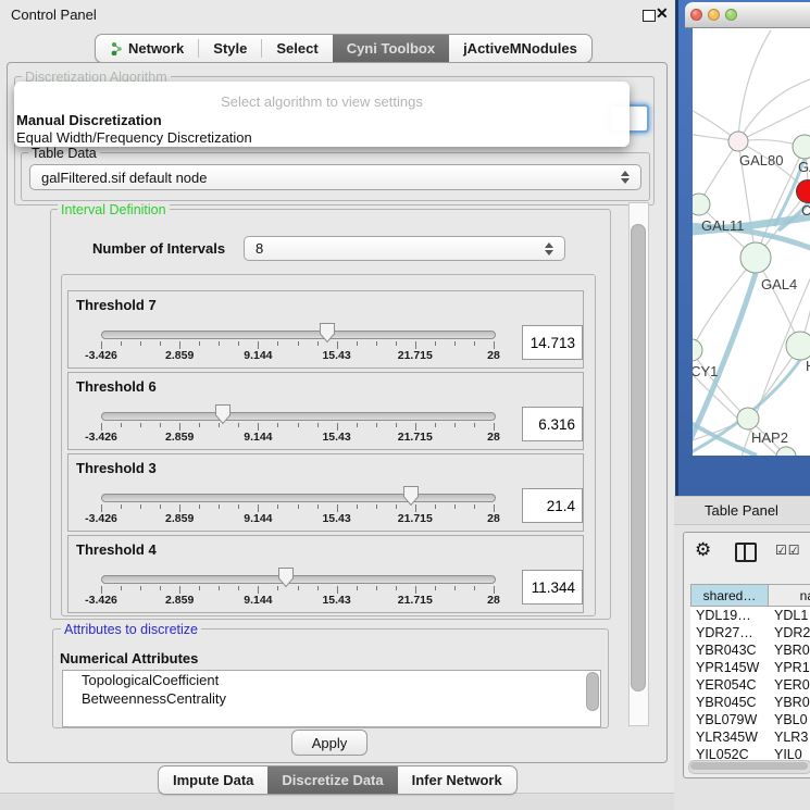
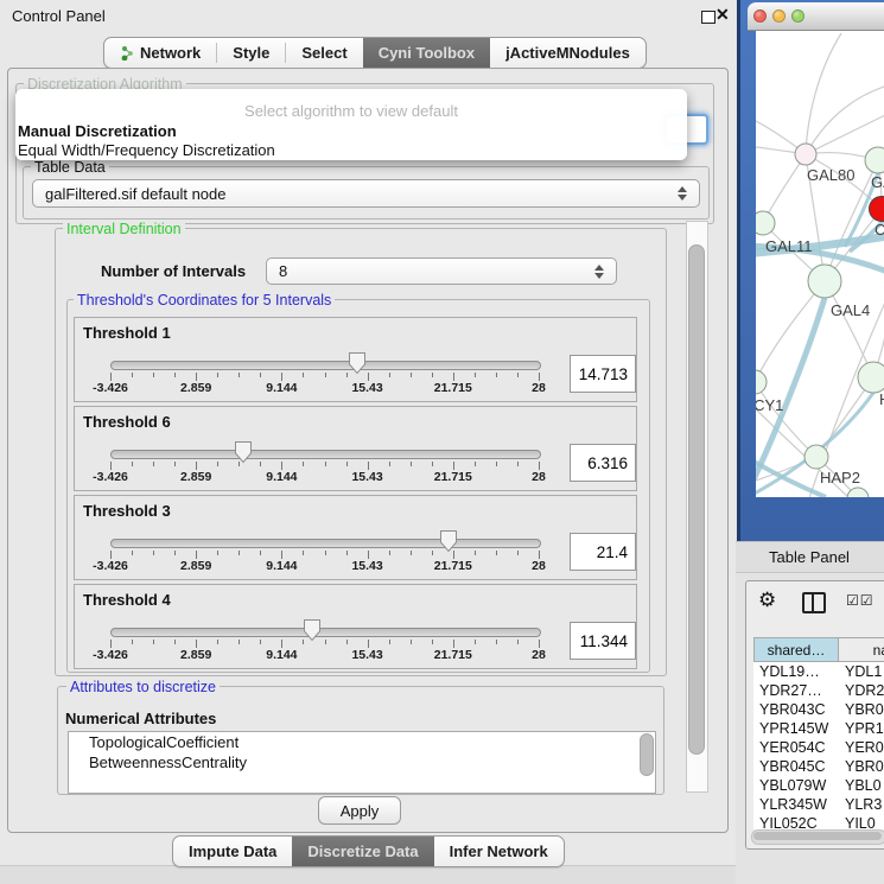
  Control Panel
  ✕
  Network
  Style
  Select
  Cyni Toolbox
  jActiveMNodules
  Discretization Algorithm
  Table Data
  galFiltered.sif default node
  Interval Definition
  Number of Intervals
  8
- Threshold 7
+ Threshold 1
  -3.426
  2.859
  9.144
  15.43
  21.715
  28
  14.713
  Threshold 6
  -3.426
  2.859
  9.144
  15.43
  21.715
  28
  6.316
  Threshold 3
  -3.426
  2.859
  9.144
  15.43
  21.715
  28
  21.4
  Threshold 4
  -3.426
  2.859
  9.144
  15.43
  21.715
  28
  11.344
+ Threshold's Coordinates for 5 Intervals
  Attributes to discretize
  Numerical Attributes
  TopologicalCoefficient
  BetweennessCentrality
  Apply
  Impute Data
  Discretize Data
  Infer Network
- Select algorithm to view settings
+ Select algorithm to view default
  Manual Discretization
  Equal Width/Frequency Discretization
  GAL80
  C
  GAL11
  GAL4
  CY1
  HAP2
  Table Panel
  ⚙
  ☑☑
  shared…
  YDL19…
  YDL1
  YDR27…
  YDR2
  YBR043C
  YBR0
  YPR145W
  YPR1
  YER054C
  YER0
  YBR045C
  YBR0
  YBL079W
  YBL0
  YLR345W
  YLR3
  YIL052C
  YIL0
